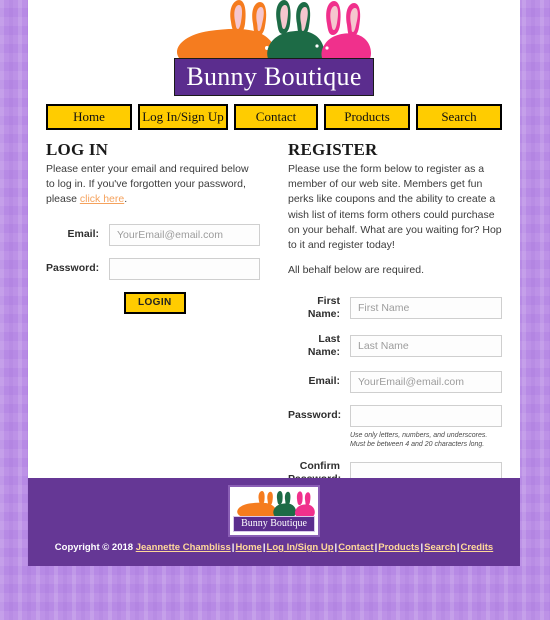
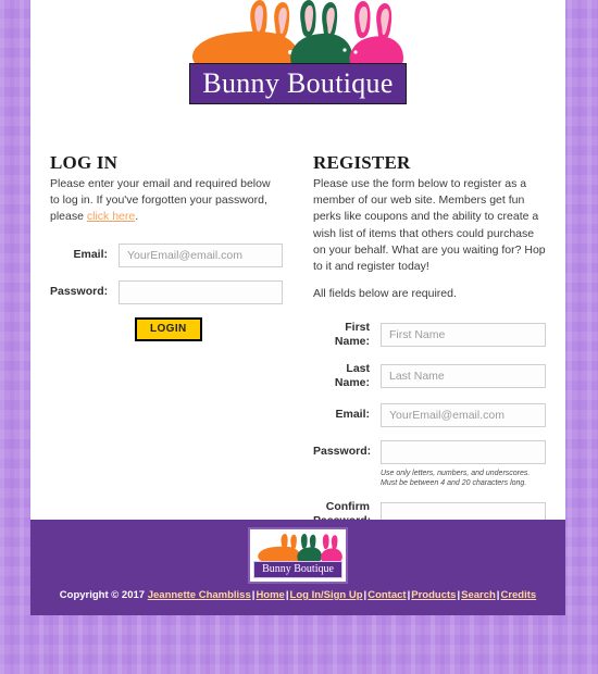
  Bunny Boutique
- Home
- Log In/Sign Up
- Contact
- Products
- Search
  LOG IN
  Please enter your email and required below to log in. If you've forgotten your password, please click here.
  Email:
  YourEmail@email.com
  Password:
  LOGIN
  REGISTER
- Please use the form below to register as a member of our web site. Members get fun perks like coupons and the ability to create a wish list of items form others could purchase on your behalf. What are you waiting for? Hop to it and register today!
+ Please use the form below to register as a member of our web site. Members get fun perks like coupons and the ability to create a wish list of items that others could purchase on your behalf. What are you waiting for? Hop to it and register today!
- All behalf below are required.
+ All fields below are required.
  First Name:
  First Name
  Last Name:
  Last Name
  Email:
  YourEmail@email.com
  Password:
  Bunny Boutique
- Copyright © 2018 Jeannette Chambliss|Home|Log In/Sign Up|Contact|Products|Search|Credits
+ Copyright © 2017 Jeannette Chambliss|Home|Log In/Sign Up|Contact|Products|Search|Credits
